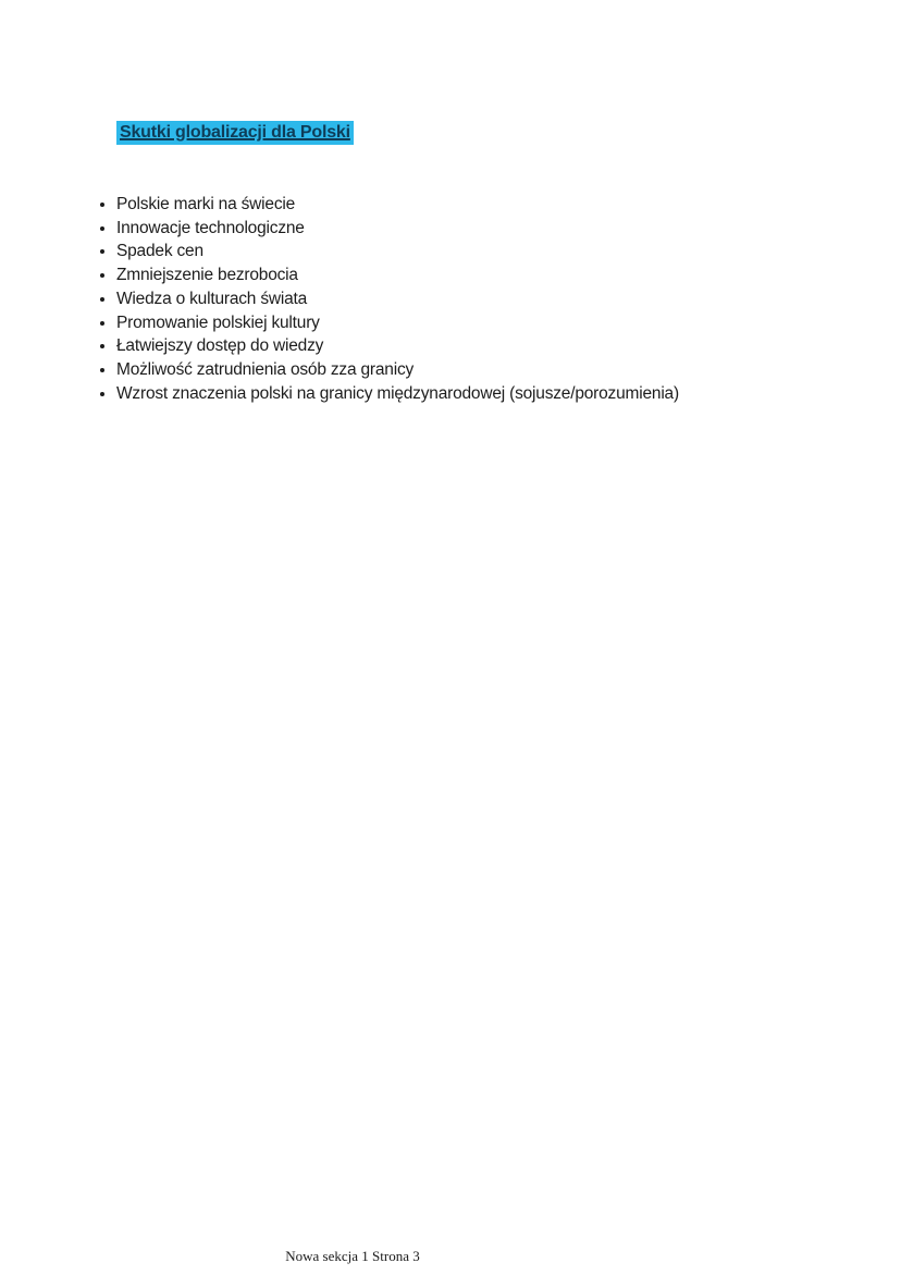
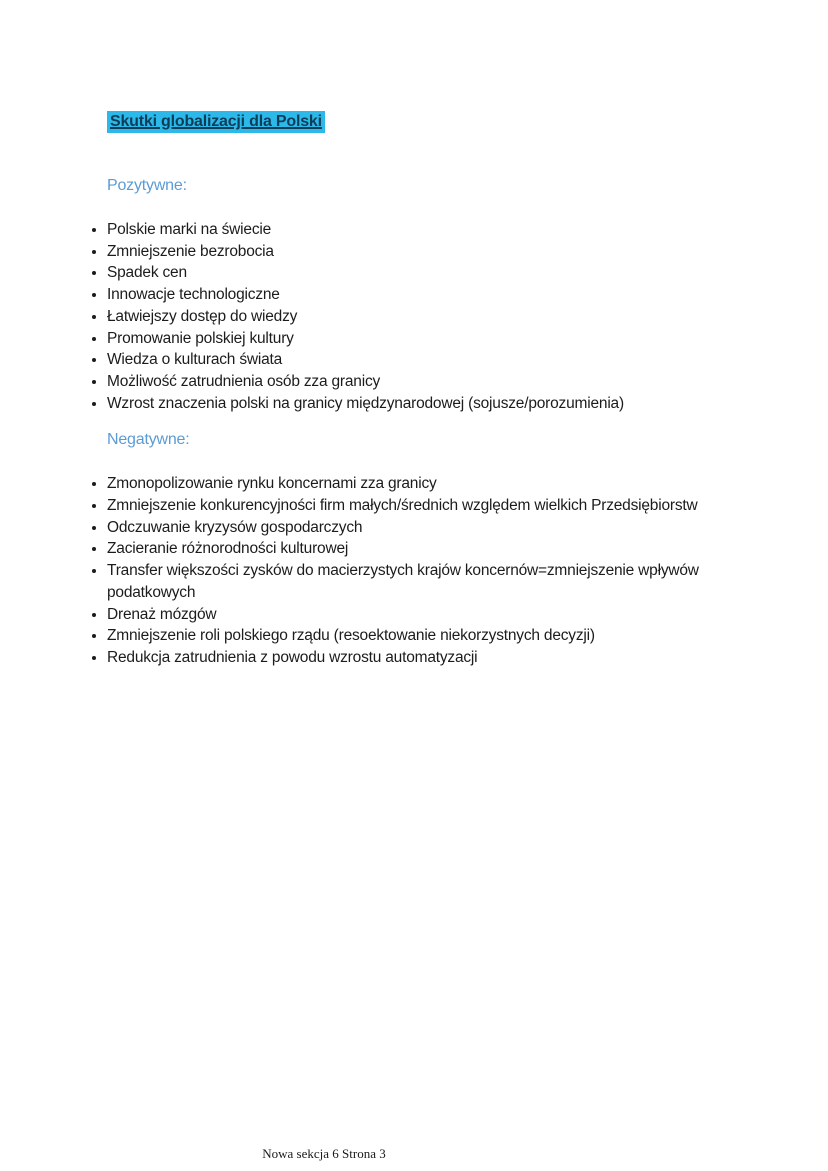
  Skutki globalizacji dla Polski
+ Pozytywne:
  Polskie marki na świecie
- Innowacje technologiczne
+ Zmniejszenie bezrobocia
  Spadek cen
- Zmniejszenie bezrobocia
+ Innowacje technologiczne
- Wiedza o kulturach świata
+ Łatwiejszy dostęp do wiedzy
  Promowanie polskiej kultury
- Łatwiejszy dostęp do wiedzy
+ Wiedza o kulturach świata
  Możliwość zatrudnienia osób zza granicy
  Wzrost znaczenia polski na granicy międzynarodowej (sojusze/porozumienia)
+ Negatywne:
+ Zmonopolizowanie rynku koncernami zza granicy
+ Zmniejszenie konkurencyjności firm małych/średnich względem wielkich Przedsiębiorstw
+ Odczuwanie kryzysów gospodarczych
+ Zacieranie różnorodności kulturowej
+ Transfer większości zysków do macierzystych krajów koncernów=zmniejszenie wpływów podatkowych
+ Drenaż mózgów
+ Zmniejszenie roli polskiego rządu (resoektowanie niekorzystnych decyzji)
+ Redukcja zatrudnienia z powodu wzrostu automatyzacji
- Nowa sekcja 1 Strona 3
+ Nowa sekcja 6 Strona 3
